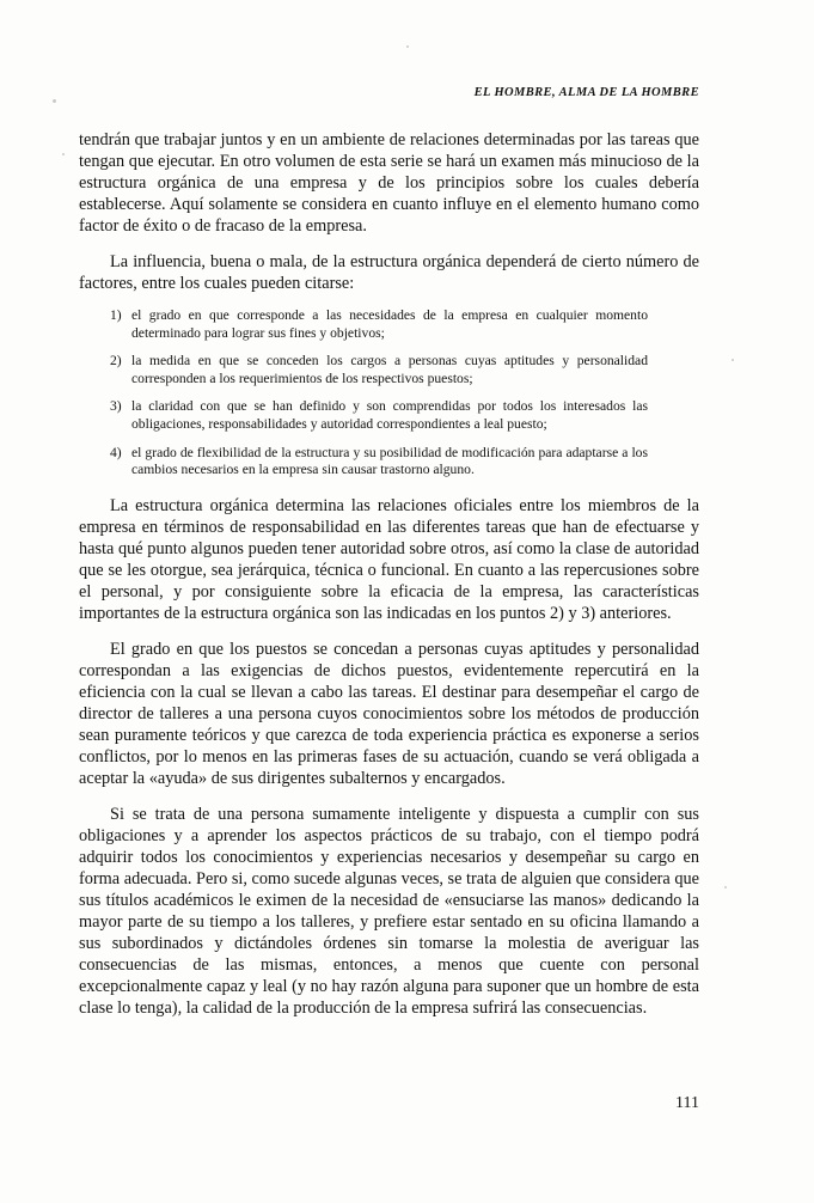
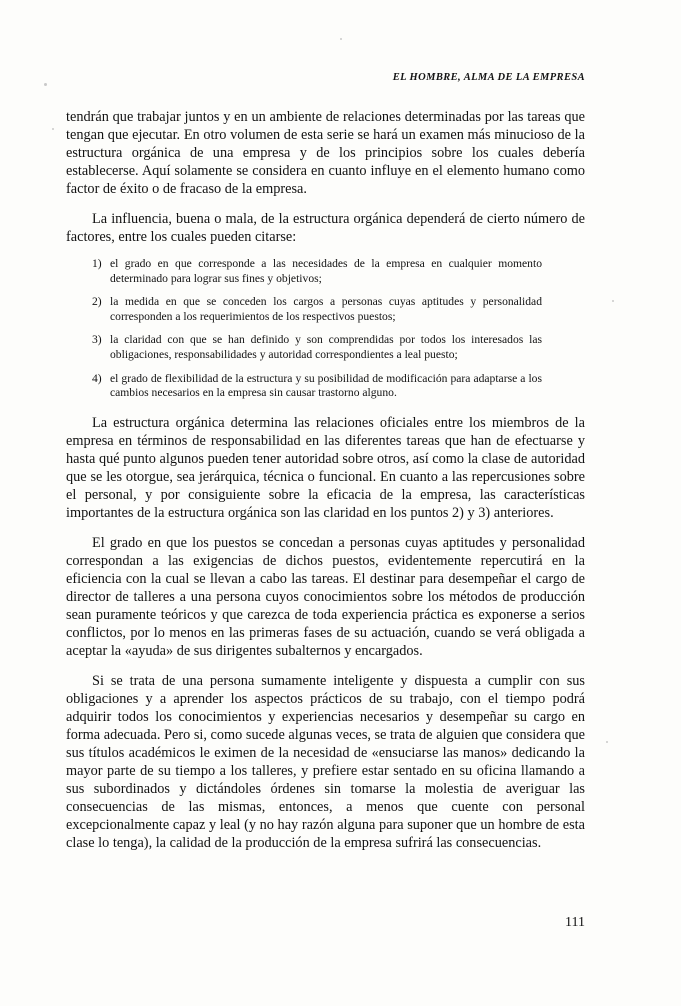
- EL HOMBRE, ALMA DE LA HOMBRE
+ EL HOMBRE, ALMA DE LA EMPRESA
  tendrán que trabajar juntos y en un ambiente de relaciones determinadas por las tareas que tengan que ejecutar. En otro volumen de esta serie se hará un examen más minucioso de la estructura orgánica de una empresa y de los principios sobre los cuales debería establecerse. Aquí solamente se considera en cuanto influye en el elemento humano como factor de éxito o de fracaso de la empresa.
  La influencia, buena o mala, de la estructura orgánica dependerá de cierto número de factores, entre los cuales pueden citarse:
  1)
  el grado en que corresponde a las necesidades de la empresa en cualquier momento determinado para lograr sus fines y objetivos;
  2)
  la medida en que se conceden los cargos a personas cuyas aptitudes y personalidad corresponden a los requerimientos de los respectivos puestos;
  3)
  la claridad con que se han definido y son comprendidas por todos los interesados las obligaciones, responsabilidades y autoridad correspondientes a leal puesto;
  4)
  el grado de flexibilidad de la estructura y su posibilidad de modificación para adaptarse a los cambios necesarios en la empresa sin causar trastorno alguno.
- La estructura orgánica determina las relaciones oficiales entre los miembros de la empresa en términos de responsabilidad en las diferentes tareas que han de efectuarse y hasta qué punto algunos pueden tener autoridad sobre otros, así como la clase de autoridad que se les otorgue, sea jerárquica, técnica o funcional. En cuanto a las repercusiones sobre el personal, y por consiguiente sobre la eficacia de la empresa, las características importantes de la estructura orgánica son las indicadas en los puntos 2) y 3) anteriores.
+ La estructura orgánica determina las relaciones oficiales entre los miembros de la empresa en términos de responsabilidad en las diferentes tareas que han de efectuarse y hasta qué punto algunos pueden tener autoridad sobre otros, así como la clase de autoridad que se les otorgue, sea jerárquica, técnica o funcional. En cuanto a las repercusiones sobre el personal, y por consiguiente sobre la eficacia de la empresa, las características importantes de la estructura orgánica son las claridad en los puntos 2) y 3) anteriores.
  El grado en que los puestos se concedan a personas cuyas aptitudes y personalidad correspondan a las exigencias de dichos puestos, evidentemente repercutirá en la eficiencia con la cual se llevan a cabo las tareas. El destinar para desempeñar el cargo de director de talleres a una persona cuyos conocimientos sobre los métodos de producción sean puramente teóricos y que carezca de toda experiencia práctica es exponerse a serios conflictos, por lo menos en las primeras fases de su actuación, cuando se verá obligada a aceptar la «ayuda» de sus dirigentes subalternos y encargados.
  Si se trata de una persona sumamente inteligente y dispuesta a cumplir con sus obligaciones y a aprender los aspectos prácticos de su trabajo, con el tiempo podrá adquirir todos los conocimientos y experiencias necesarios y desempeñar su cargo en forma adecuada. Pero si, como sucede algunas veces, se trata de alguien que considera que sus títulos académicos le eximen de la necesidad de «ensuciarse las manos» dedicando la mayor parte de su tiempo a los talleres, y prefiere estar sentado en su oficina llamando a sus subordinados y dictándoles órdenes sin tomarse la molestia de averiguar las consecuencias de las mismas, entonces, a menos que cuente con personal excepcionalmente capaz y leal (y no hay razón alguna para suponer que un hombre de esta clase lo tenga), la calidad de la producción de la empresa sufrirá las consecuencias.
  111
